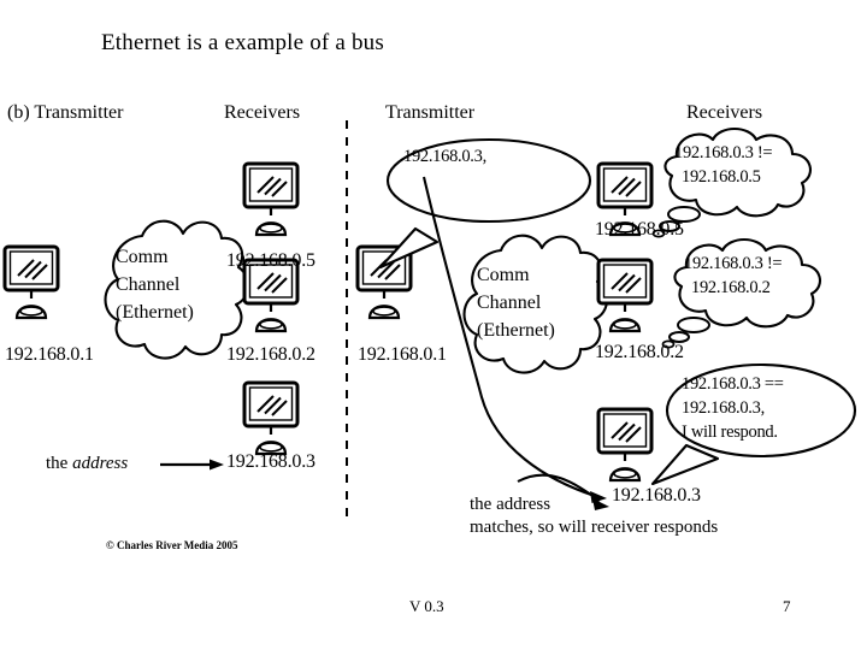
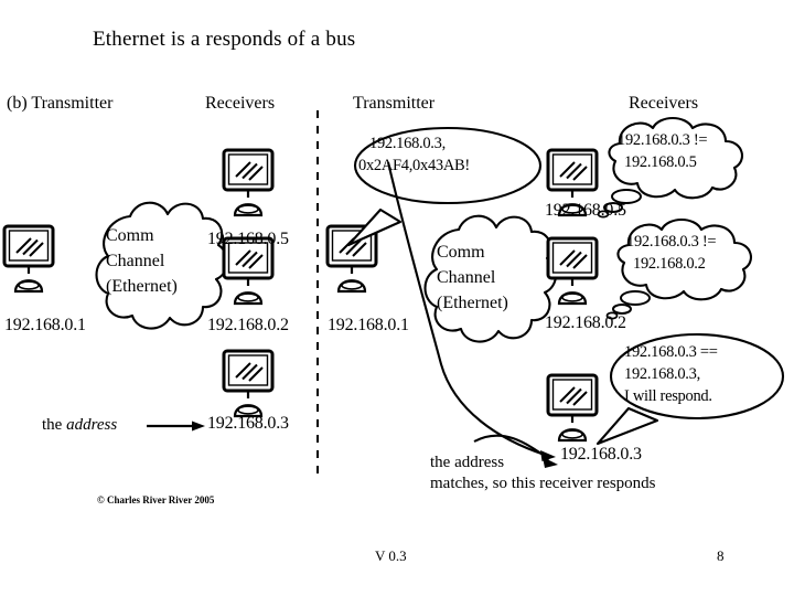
- Ethernet is a example of a bus
+ Ethernet is a responds of a bus
  (b) Transmitter
  Receivers
  Comm
  Channel
  (Ethernet)
  192.168.0.1
  192.168.0.5
  192.168.0.2
  192.168.0.3
  the address
  Transmitter
  Receivers
  192.168.0.3,
+ 0x2AF4,0x43AB!
  Comm
  Channel
  (Ethernet)
  192.168.0.1
  192.168.0.3 !=
  192.168.0.5
  192.168.0.5
  192.168.0.3 !=
  192.168.0.2
  192.168.0.2
  192.168.0.3 ==
  192.168.0.3,
  I will respond.
  192.168.0.3
  the address
- matches, so will receiver responds
+ matches, so this receiver responds
- © Charles River Media 2005
+ © Charles River River 2005
  V 0.3
- 7
+ 8
